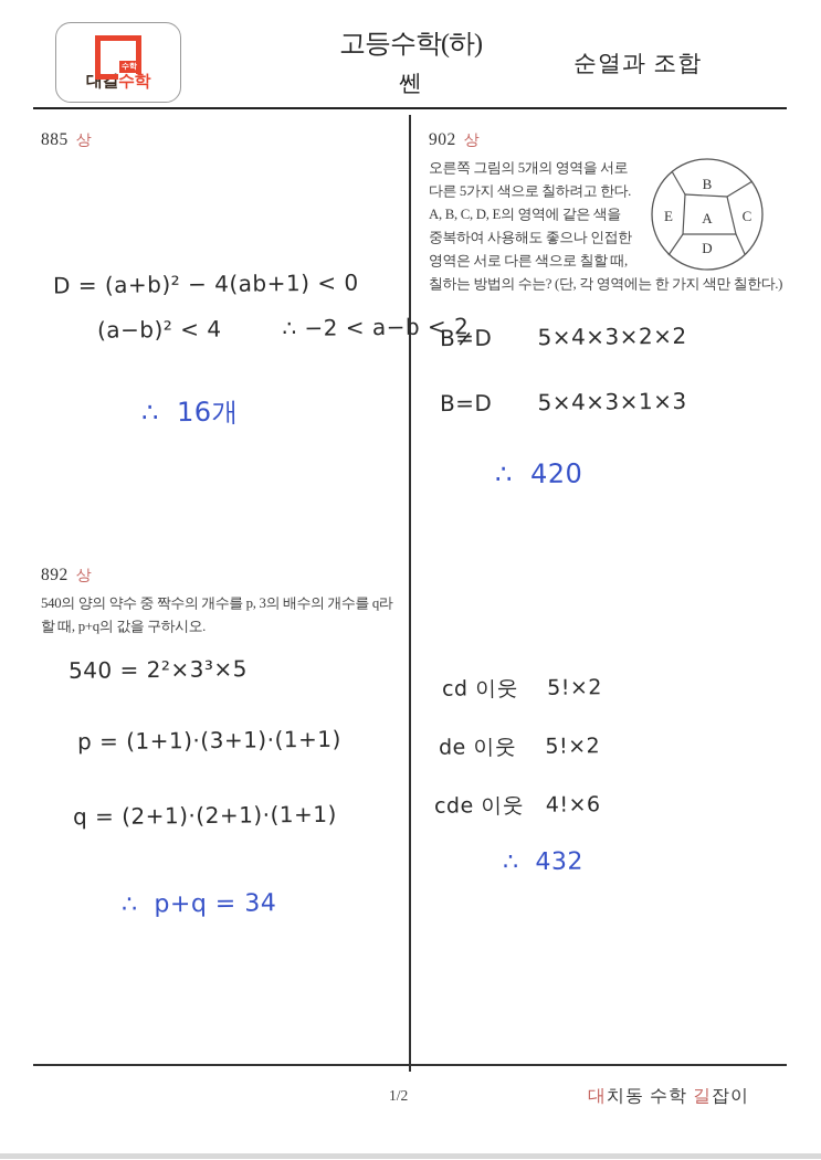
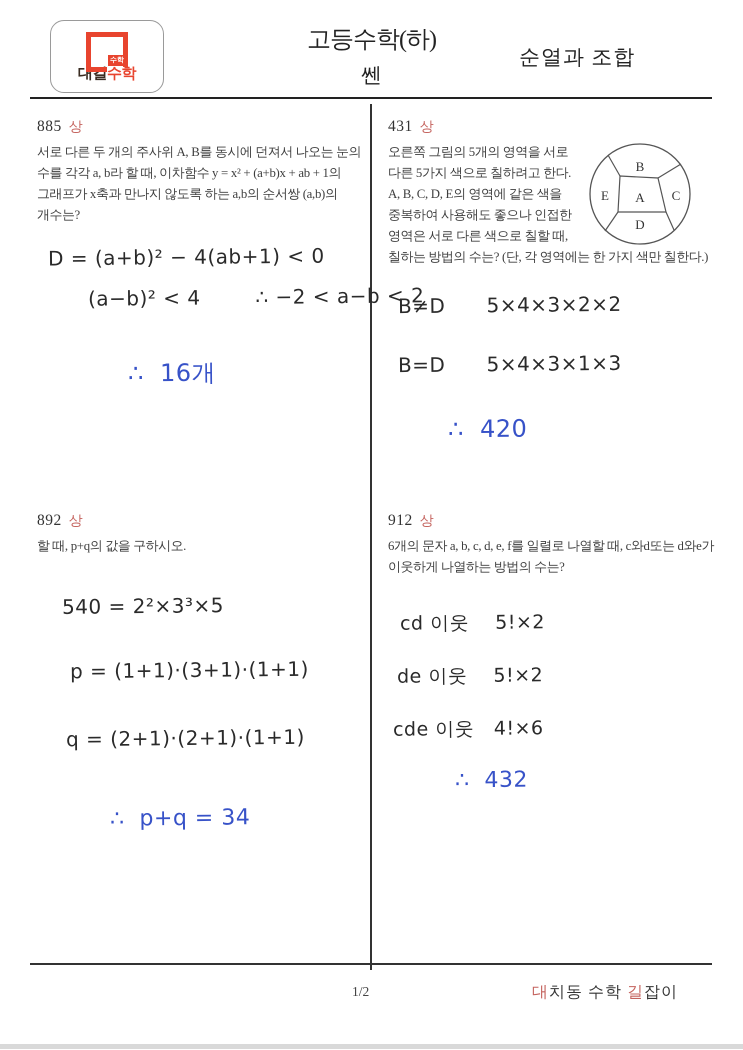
  대길수학
  고등수학(하)
  쎈
  순열과 조합
  885 상
+ 서로 다른 두 개의 주사위 A, B를 동시에 던져서 나오는 눈의
+ 수를 각각 a, b라 할 때, 이차함수 y = x² + (a+b)x + ab + 1의
+ 그래프가 x축과 만나지 않도록 하는 a,b의 순서쌍 (a,b)의
+ 개수는?
  D = (a+b)² − 4(ab+1) < 0
  (a−b)² < 4 ∴ −2 < a−b < 2
  ∴ 16개
- 902 상
+ 431 상
  오른쪽 그림의 5개의 영역을 서로
  다른 5가지 색으로 칠하려고 한다.
  A, B, C, D, E의 영역에 같은 색을
  중복하여 사용해도 좋으나 인접한
  영역은 서로 다른 색으로 칠할 때,
  칠하는 방법의 수는? (단, 각 영역에는 한 가지 색만 칠한다.)
  B
  E
  A
  C
  D
  B≠D 5×4×3×2×2
  B=D 5×4×3×1×3
  ∴ 420
  892 상
- 540의 양의 약수 중 짝수의 개수를 p, 3의 배수의 개수를 q라
  할 때, p+q의 값을 구하시오.
  540 = 2²×3³×5
  p = (1+1)·(3+1)·(1+1)
  q = (2+1)·(2+1)·(1+1)
  ∴ p+q = 34
+ 912 상
+ 6개의 문자 a, b, c, d, e, f를 일렬로 나열할 때, c와d또는 d와e가
+ 이웃하게 나열하는 방법의 수는?
  cd 이웃 5!×2
  de 이웃 5!×2
  cde 이웃 4!×6
  ∴ 432
  1/2
  대치동 수학 길잡이
